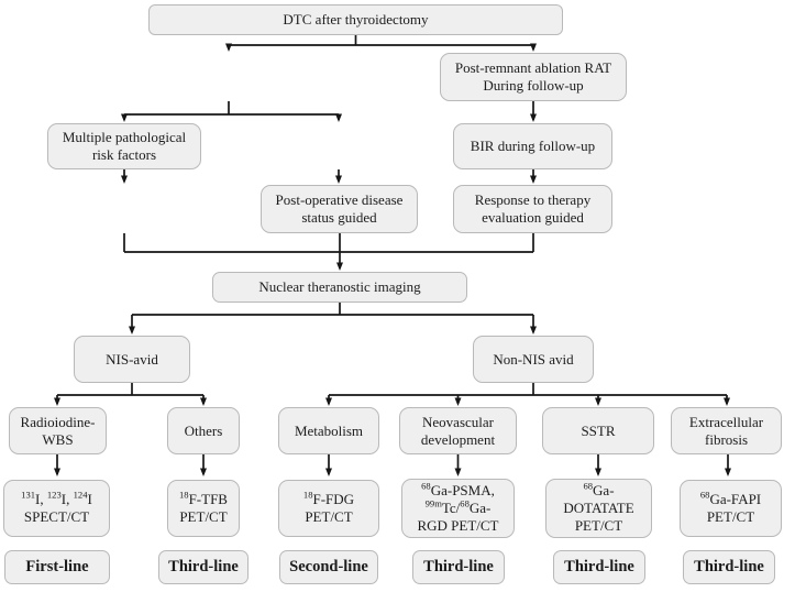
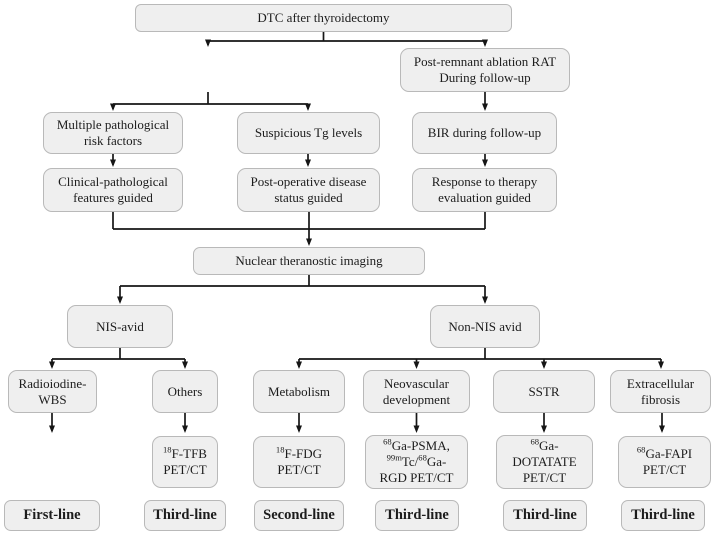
  DTC after thyroidectomy
  Post-remnant ablation RAT
  During follow-up
  Multiple pathological
  risk factors
+ Suspicious Tg levels
  BIR during follow-up
+ Clinical-pathological
+ features guided
  Post-operative disease
  status guided
  Response to therapy
  evaluation guided
  Nuclear theranostic imaging
  NIS-avid
  Non-NIS avid
  Radioiodine-
  WBS
  Others
  Metabolism
  Neovascular
  development
  SSTR
  Extracellular
  fibrosis
- 131I, 123I, 124I
- SPECT/CT
  18F-TFB
  PET/CT
  18F-FDG
  PET/CT
  68Ga-PSMA,
  99mTc/68Ga-
  RGD PET/CT
  68Ga-
  DOTATATE
  PET/CT
  68Ga-FAPI
  PET/CT
  First-line
  Third-line
  Second-line
  Third-line
  Third-line
  Third-line
